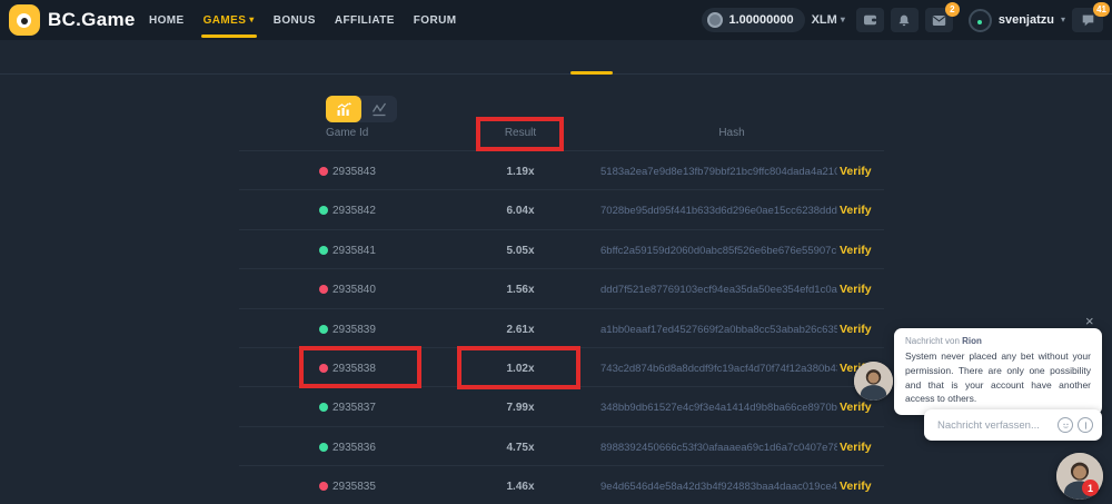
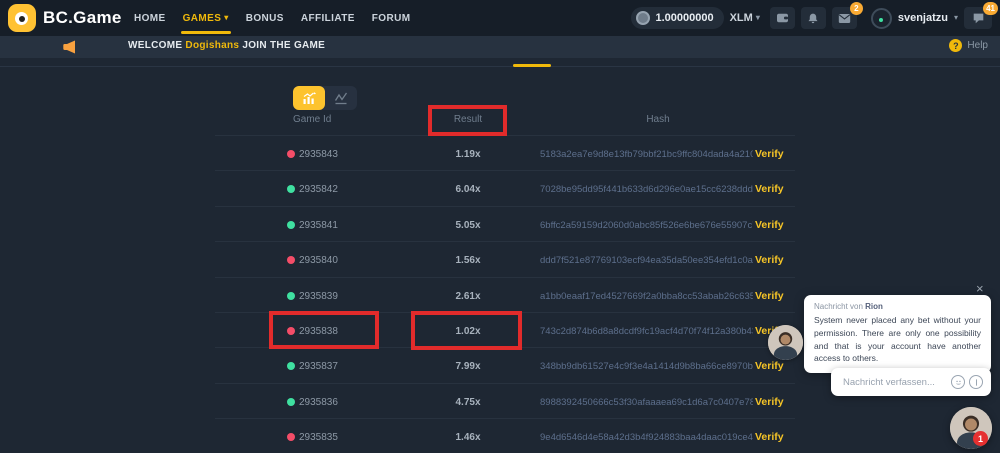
  BC.Game
  HOME
  GAMES
  ▾
  BONUS
  AFFILIATE
  FORUM
  1.00000000
  XLM
  ▾
  2
  svenjatzu
  ▾
  41
+ WELCOME Dogishans JOIN THE GAME
+ ?
+ Help
  Game Id
  Result
  Hash
  2935843
  1.19x
  5183a2ea7e9d8e13fb79bbf21bc9ffc804dada4a210
  Verify
  2935842
  6.04x
  7028be95dd95f441b633d6d296e0ae15cc6238ddd
  Verify
  2935841
  5.05x
  6bffc2a59159d2060d0abc85f526e6be676e55907c
  Verify
  2935840
  1.56x
  ddd7f521e87769103ecf94ea35da50ee354efd1c0a
  Verify
  2935839
  2.61x
  a1bb0eaaf17ed4527669f2a0bba8cc53abab26c635
  Verify
  2935838
  1.02x
  743c2d874b6d8a8dcdf9fc19acf4d70f74f12a380b4
  2935837
  7.99x
  348bb9db61527e4c9f3e4a1414d9b8ba66ce8970b
  Verify
  2935836
  4.75x
  8988392450666c53f30afaaaea69c1d6a7c0407e78
  Verify
  2935835
  1.46x
  9e4d6546d4e58a42d3b4f924883baa4daac019ce4
  Verify
  ×
  Nachricht von Rion
  System never placed any bet without your permission. There are only one possibility and that is your account have another access to others.
  Nachricht verfassen...
  1
